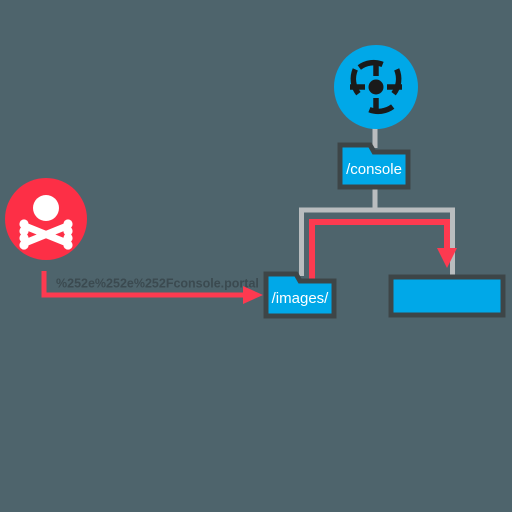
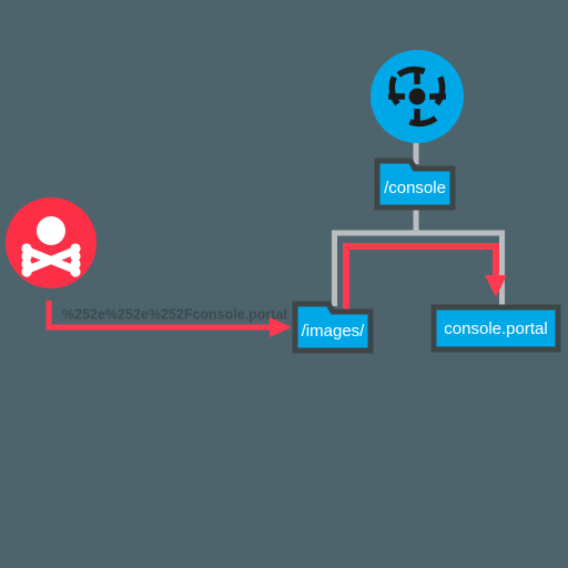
  %252e%252e%252Fconsole.portal
  /console
  /images/
+ console.portal
